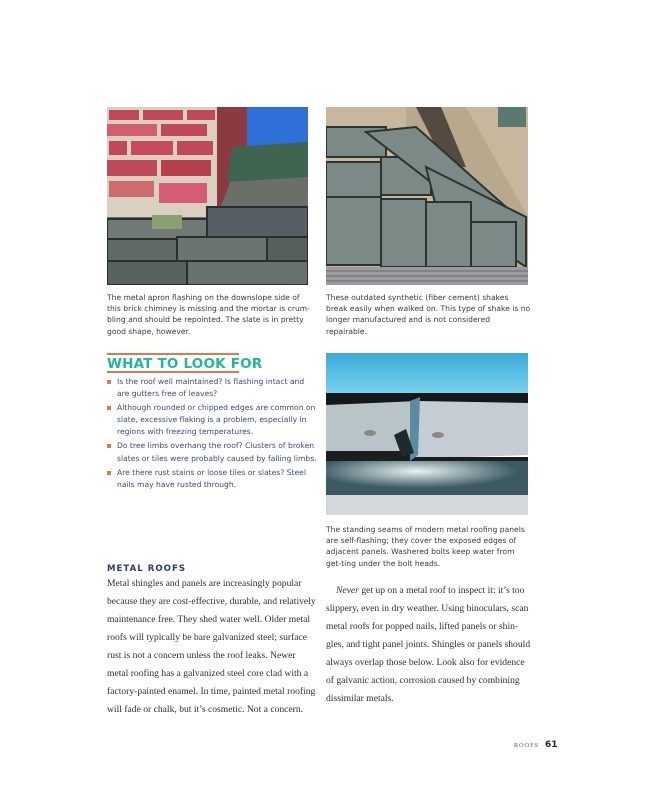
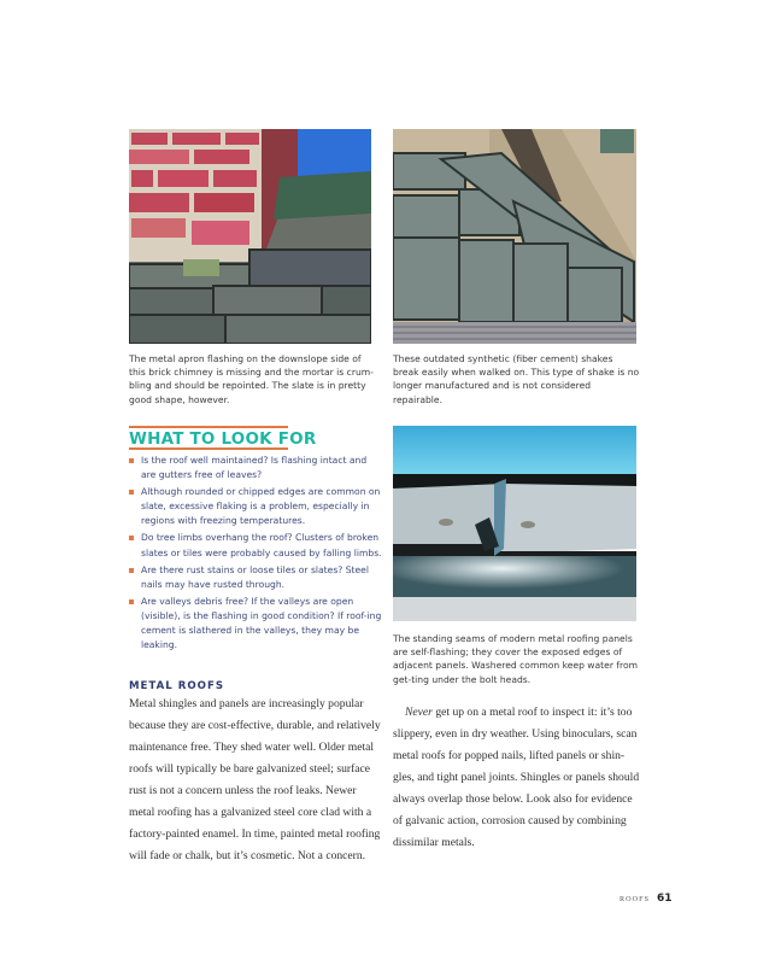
  The metal apron flashing on the downslope side of this brick chimney is missing and the mortar is crum-bling and should be repointed. The slate is in pretty good shape, however.
  These outdated synthetic (fiber cement) shakes break easily when walked on. This type of shake is no longer manufactured and is not considered repairable.
  WHAT TO LOOK FOR
  Is the roof well maintained? Is flashing intact and are gutters free of leaves?
  Although rounded or chipped edges are common on slate, excessive flaking is a problem, especially in regions with freezing temperatures.
  Do tree limbs overhang the roof? Clusters of broken slates or tiles were probably caused by falling limbs.
  Are there rust stains or loose tiles or slates? Steel nails may have rusted through.
+ Are valleys debris free? If the valleys are open (visible), is the flashing in good condition? If roof-ing cement is slathered in the valleys, they may be leaking.
- The standing seams of modern metal roofing panels are self-flashing; they cover the exposed edges of adjacent panels. Washered bolts keep water from get-ting under the bolt heads.
+ The standing seams of modern metal roofing panels are self-flashing; they cover the exposed edges of adjacent panels. Washered common keep water from get-ting under the bolt heads.
  METAL ROOFS
  Metal shingles and panels are increasingly popular because they are cost-effective, durable, and relatively maintenance free. They shed water well. Older metal roofs will typically be bare galvanized steel; surface rust is not a concern unless the roof leaks. Newer metal roofing has a galvanized steel core clad with a factory-painted enamel. In time, painted metal roofing will fade or chalk, but it’s cosmetic. Not a concern.
  Never get up on a metal roof to inspect it: it’s too slippery, even in dry weather. Using binoculars, scan metal roofs for popped nails, lifted panels or shin-gles, and tight panel joints. Shingles or panels should always overlap those below. Look also for evidence of galvanic action, corrosion caused by combining dissimilar metals.
